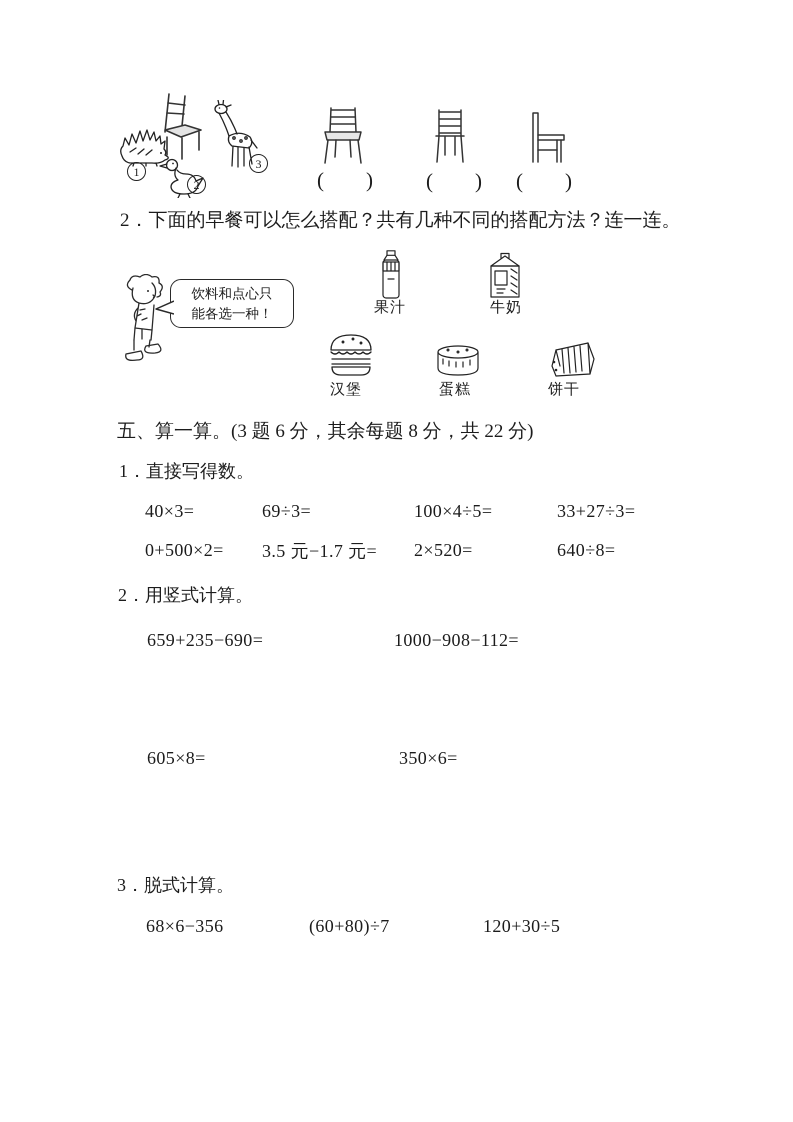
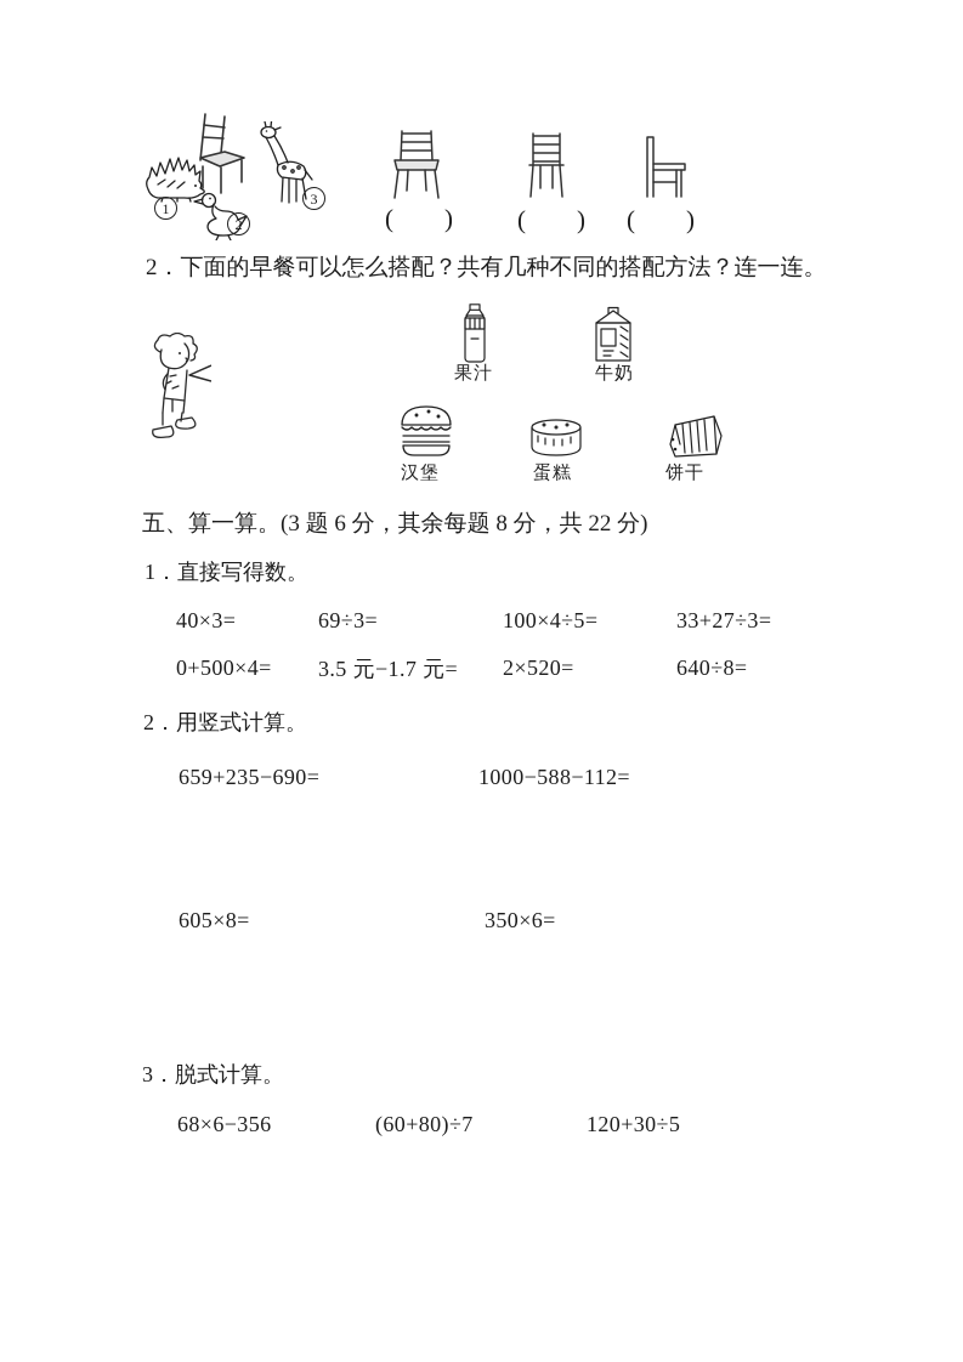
  1
  2
  3
  ( )
  ( )
  ( )
  2．下面的早餐可以怎么搭配？共有几种不同的搭配方法？连一连。
- 饮料和点心只
- 能各选一种！
  果汁
  牛奶
  汉堡
  蛋糕
  饼干
  五、算一算。(3 题 6 分，其余每题 8 分，共 22 分)
  1．直接写得数。
  40×3=
  69÷3=
  100×4÷5=
  33+27÷3=
- 0+500×2=
+ 0+500×4=
  3.5 元−1.7 元=
  2×520=
  640÷8=
  2．用竖式计算。
  659+235−690=
- 1000−908−112=
+ 1000−588−112=
  605×8=
  350×6=
  3．脱式计算。
  68×6−356
  (60+80)÷7
  120+30÷5
